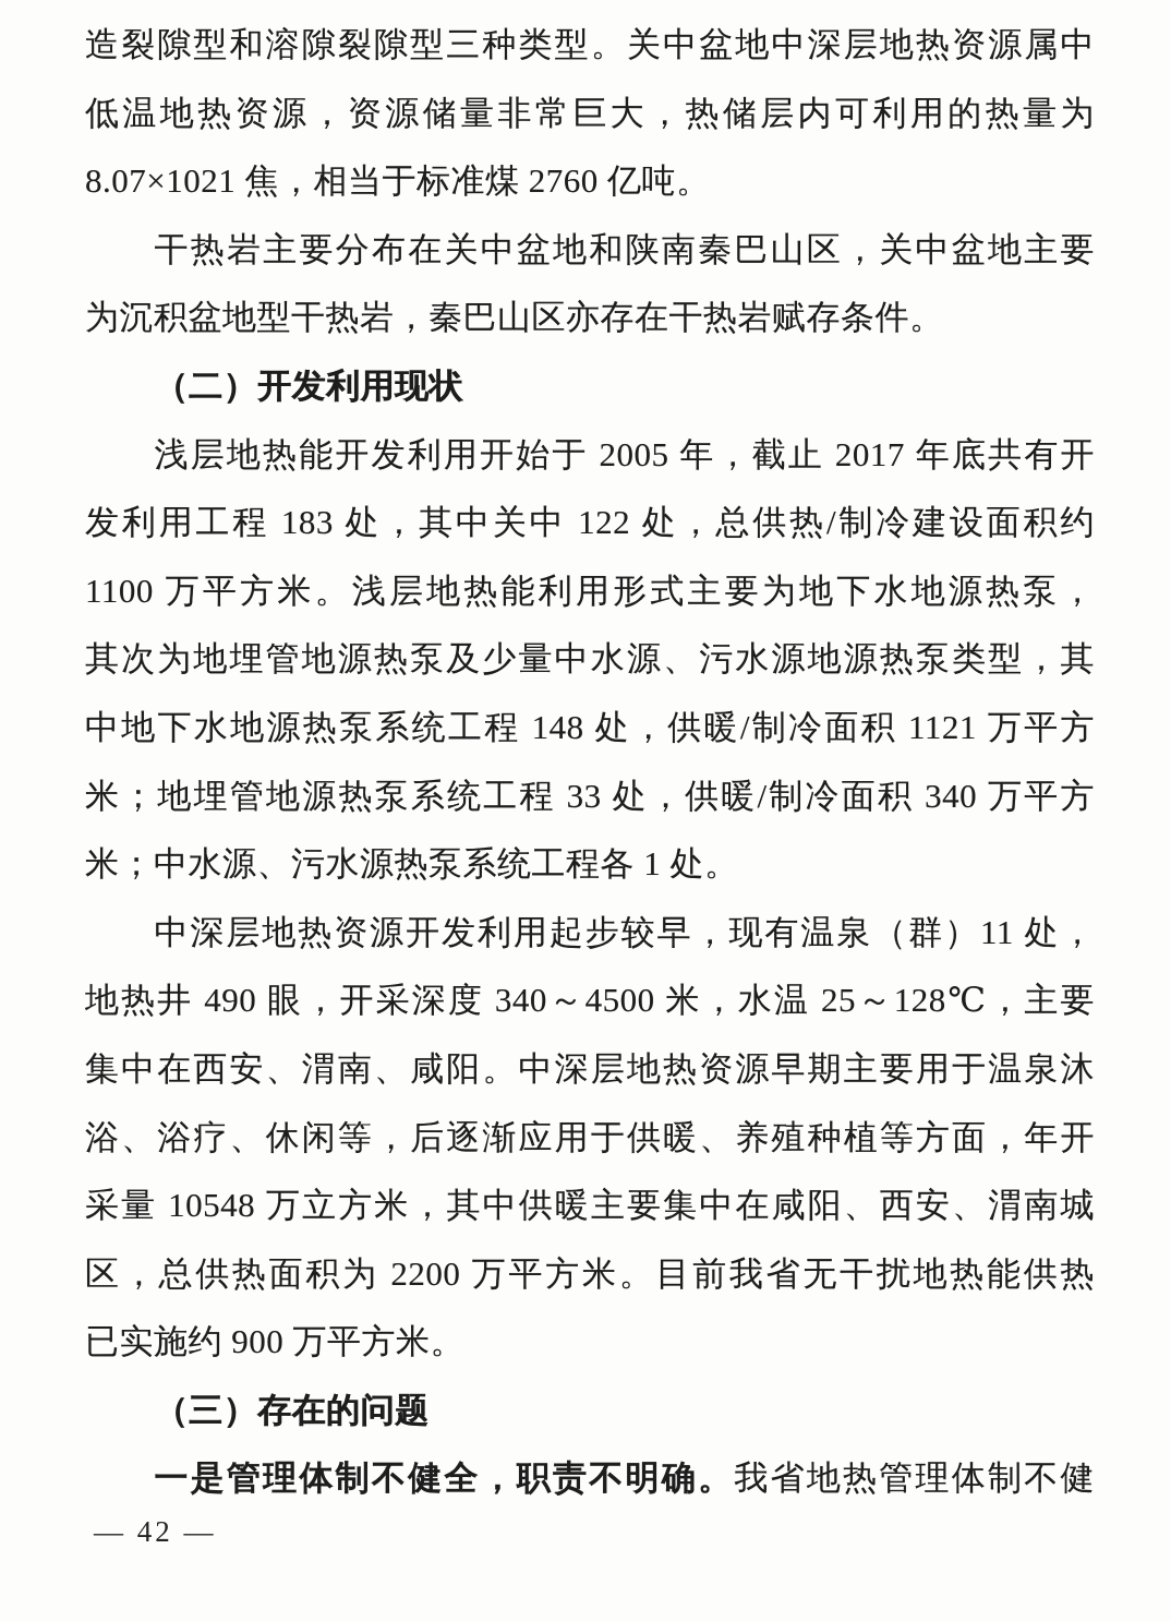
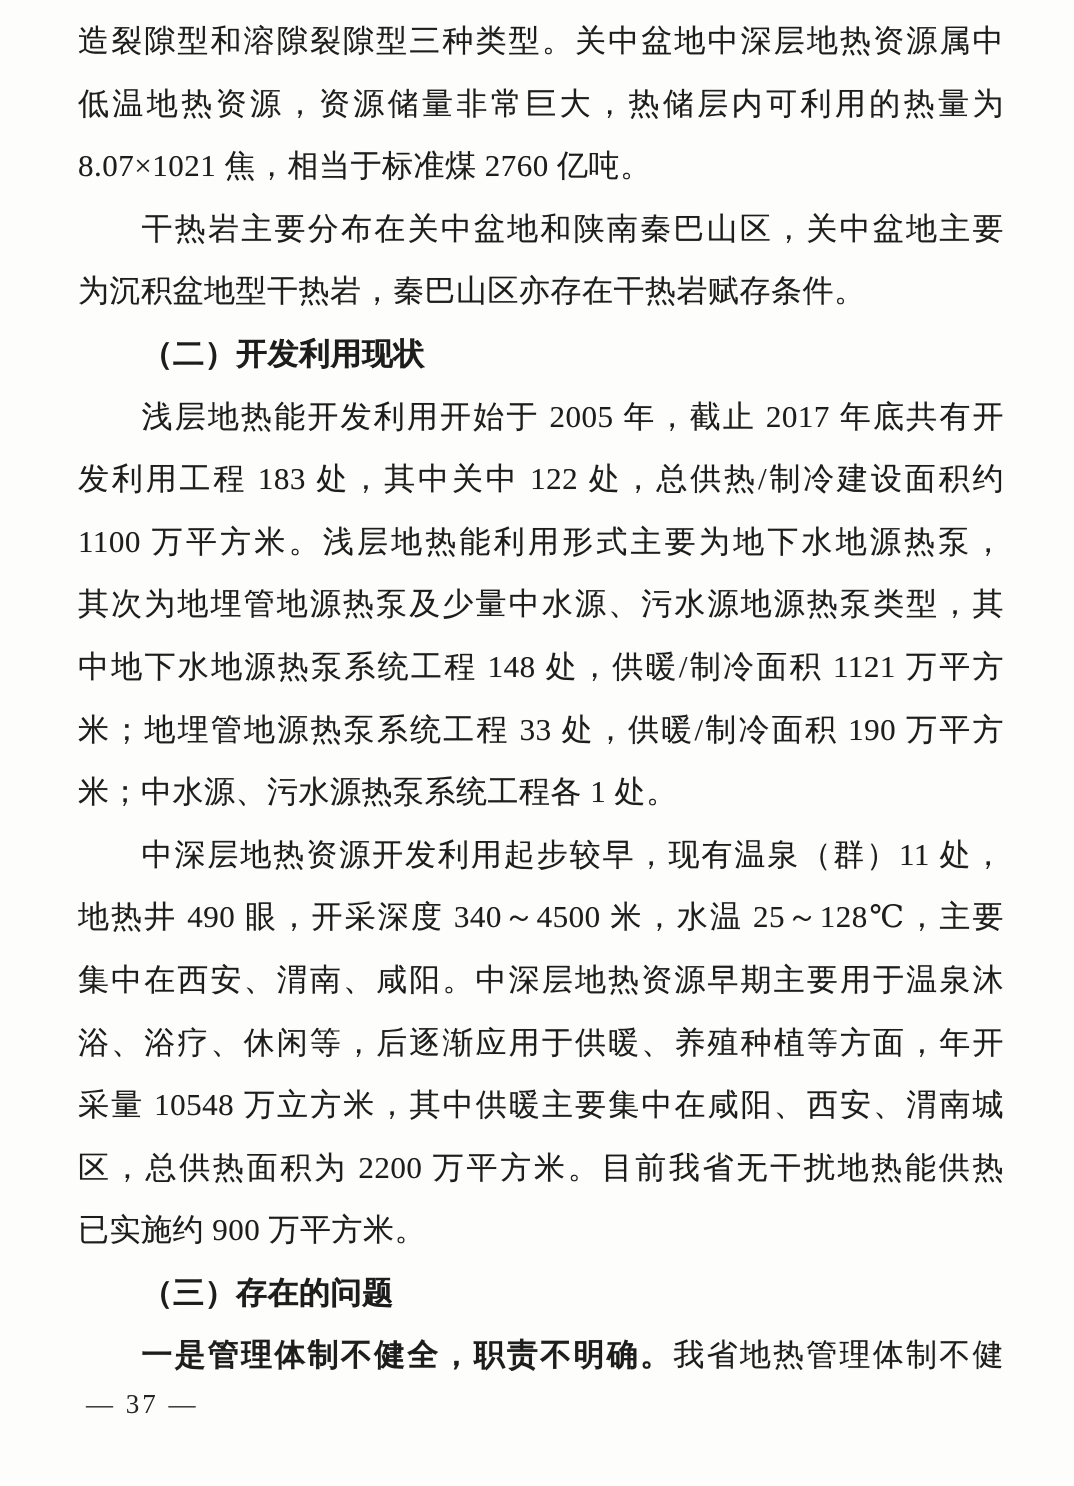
  造裂隙型和溶隙裂隙型三种类型。关中盆地中深层地热资源属中
  低温地热资源，资源储量非常巨大，热储层内可利用的热量为
  8.07×1021 焦，相当于标准煤 2760 亿吨。
  干热岩主要分布在关中盆地和陕南秦巴山区，关中盆地主要
  为沉积盆地型干热岩，秦巴山区亦存在干热岩赋存条件。
  （二）开发利用现状
  浅层地热能开发利用开始于 2005 年，截止 2017 年底共有开
  发利用工程 183 处，其中关中 122 处，总供热/制冷建设面积约
  1100 万平方米。浅层地热能利用形式主要为地下水地源热泵，
  其次为地埋管地源热泵及少量中水源、污水源地源热泵类型，其
  中地下水地源热泵系统工程 148 处，供暖/制冷面积 1121 万平方
- 米；地埋管地源热泵系统工程 33 处，供暖/制冷面积 340 万平方
+ 米；地埋管地源热泵系统工程 33 处，供暖/制冷面积 190 万平方
  米；中水源、污水源热泵系统工程各 1 处。
  中深层地热资源开发利用起步较早，现有温泉（群）11 处，
  地热井 490 眼，开采深度 340～4500 米，水温 25～128℃，主要
  集中在西安、渭南、咸阳。中深层地热资源早期主要用于温泉沐
  浴、浴疗、休闲等，后逐渐应用于供暖、养殖种植等方面，年开
  采量 10548 万立方米，其中供暖主要集中在咸阳、西安、渭南城
  区，总供热面积为 2200 万平方米。目前我省无干扰地热能供热
  已实施约 900 万平方米。
  （三）存在的问题
  一是管理体制不健全，职责不明确。我省地热管理体制不健
- — 42 —
+ — 37 —
